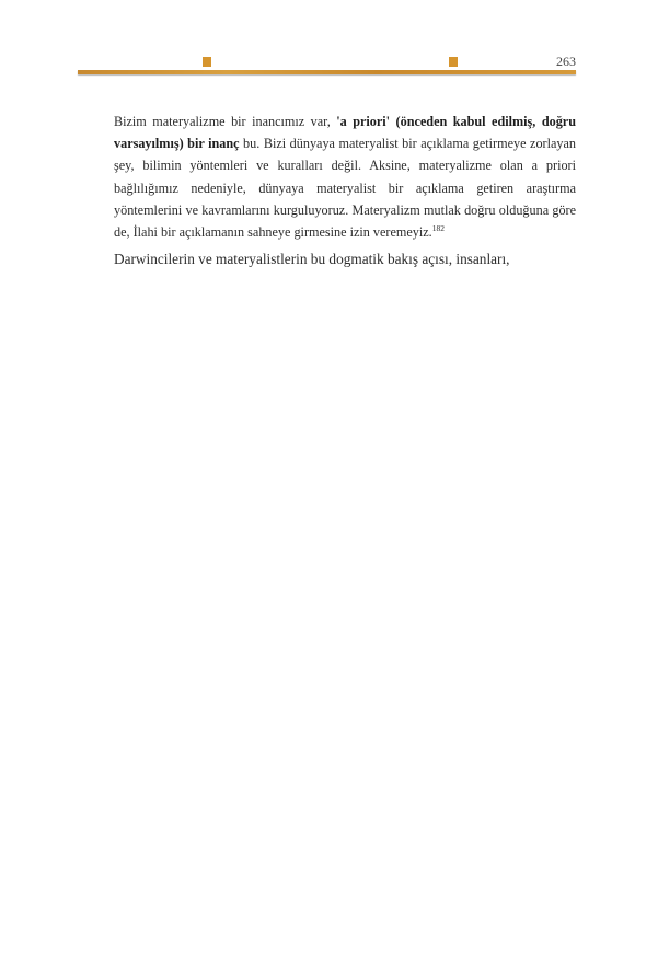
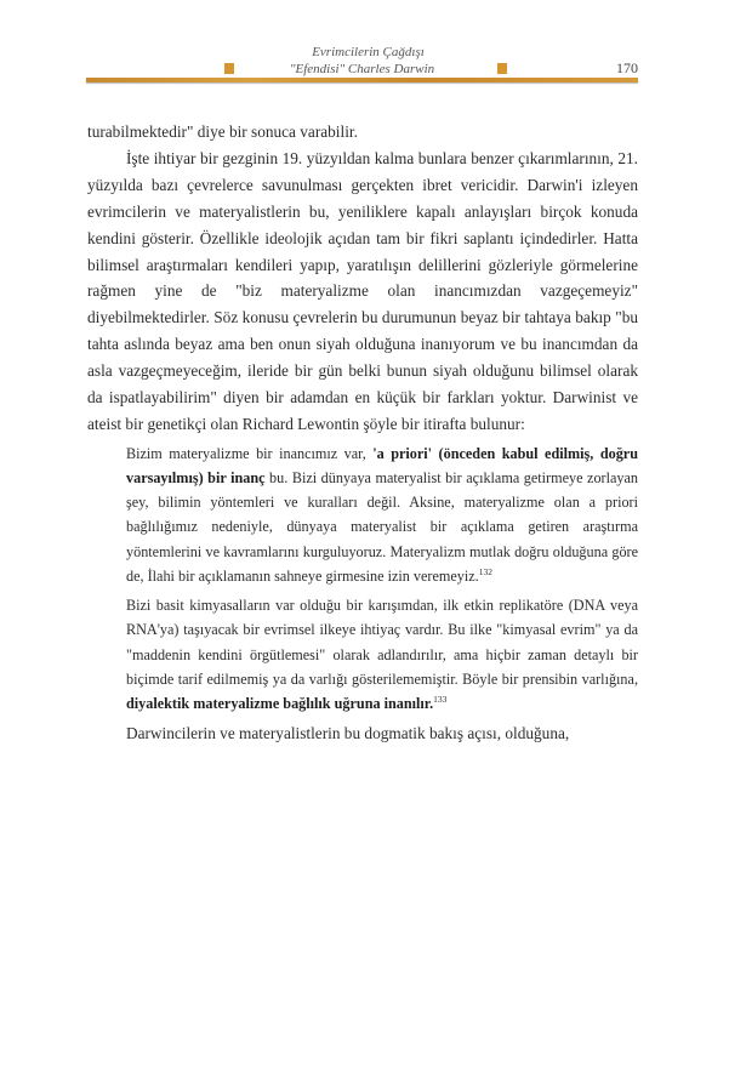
+ Evrimcilerin Çağdışı
+ "Efendisi" Charles Darwin
- 263
+ 170
+ turabilmektedir" diye bir sonuca varabilir.
+ İşte ihtiyar bir gezginin 19. yüzyıldan kalma bunlara benzer çıkarımlarının, 21. yüzyılda bazı çevrelerce savunulması gerçekten ibret vericidir. Darwin'i izleyen evrimcilerin ve materyalistlerin bu, yeniliklere kapalı anlayışları birçok konuda kendini gösterir. Özellikle ideolojik açıdan tam bir fikri saplantı içindedirler. Hatta bilimsel araştırmaları kendileri yapıp, yaratılışın delillerini gözleriyle görmelerine rağmen yine de "biz materyalizme olan inancımızdan vazgeçemeyiz" diyebilmektedirler. Söz konusu çevrelerin bu durumunun beyaz bir tahtaya bakıp "bu tahta aslında beyaz ama ben onun siyah olduğuna inanıyorum ve bu inancımdan da asla vazgeçmeyeceğim, ileride bir gün belki bunun siyah olduğunu bilimsel olarak da ispatlayabilirim" diyen bir adamdan en küçük bir farkları yoktur. Darwinist ve ateist bir genetikçi olan Richard Lewontin şöyle bir itirafta bulunur:
- Bizim materyalizme bir inancımız var, 'a priori' (önceden kabul edilmiş, doğru varsayılmış) bir inanç bu. Bizi dünyaya materyalist bir açıklama getirmeye zorlayan şey, bilimin yöntemleri ve kuralları değil. Aksine, materyalizme olan a priori bağlılığımız nedeniyle, dünyaya materyalist bir açıklama getiren araştırma yöntemlerini ve kavramlarını kurguluyoruz. Materyalizm mutlak doğru olduğuna göre de, İlahi bir açıklamanın sahneye girmesine izin veremeyiz.182
+ Bizim materyalizme bir inancımız var, 'a priori' (önceden kabul edilmiş, doğru varsayılmış) bir inanç bu. Bizi dünyaya materyalist bir açıklama getirmeye zorlayan şey, bilimin yöntemleri ve kuralları değil. Aksine, materyalizme olan a priori bağlılığımız nedeniyle, dünyaya materyalist bir açıklama getiren araştırma yöntemlerini ve kavramlarını kurguluyoruz. Materyalizm mutlak doğru olduğuna göre de, İlahi bir açıklamanın sahneye girmesine izin veremeyiz.132
+ Bizi basit kimyasalların var olduğu bir karışımdan, ilk etkin replikatöre (DNA veya RNA'ya) taşıyacak bir evrimsel ilkeye ihtiyaç vardır. Bu ilke "kimyasal evrim" ya da "maddenin kendini örgütlemesi" olarak adlandırılır, ama hiçbir zaman detaylı bir biçimde tarif edilmemiş ya da varlığı gösterilememiştir. Böyle bir prensibin varlığına, diyalektik materyalizme bağlılık uğruna inanılır.133
- Darwincilerin ve materyalistlerin bu dogmatik bakış açısı, insanları,
+ Darwincilerin ve materyalistlerin bu dogmatik bakış açısı, olduğuna,
